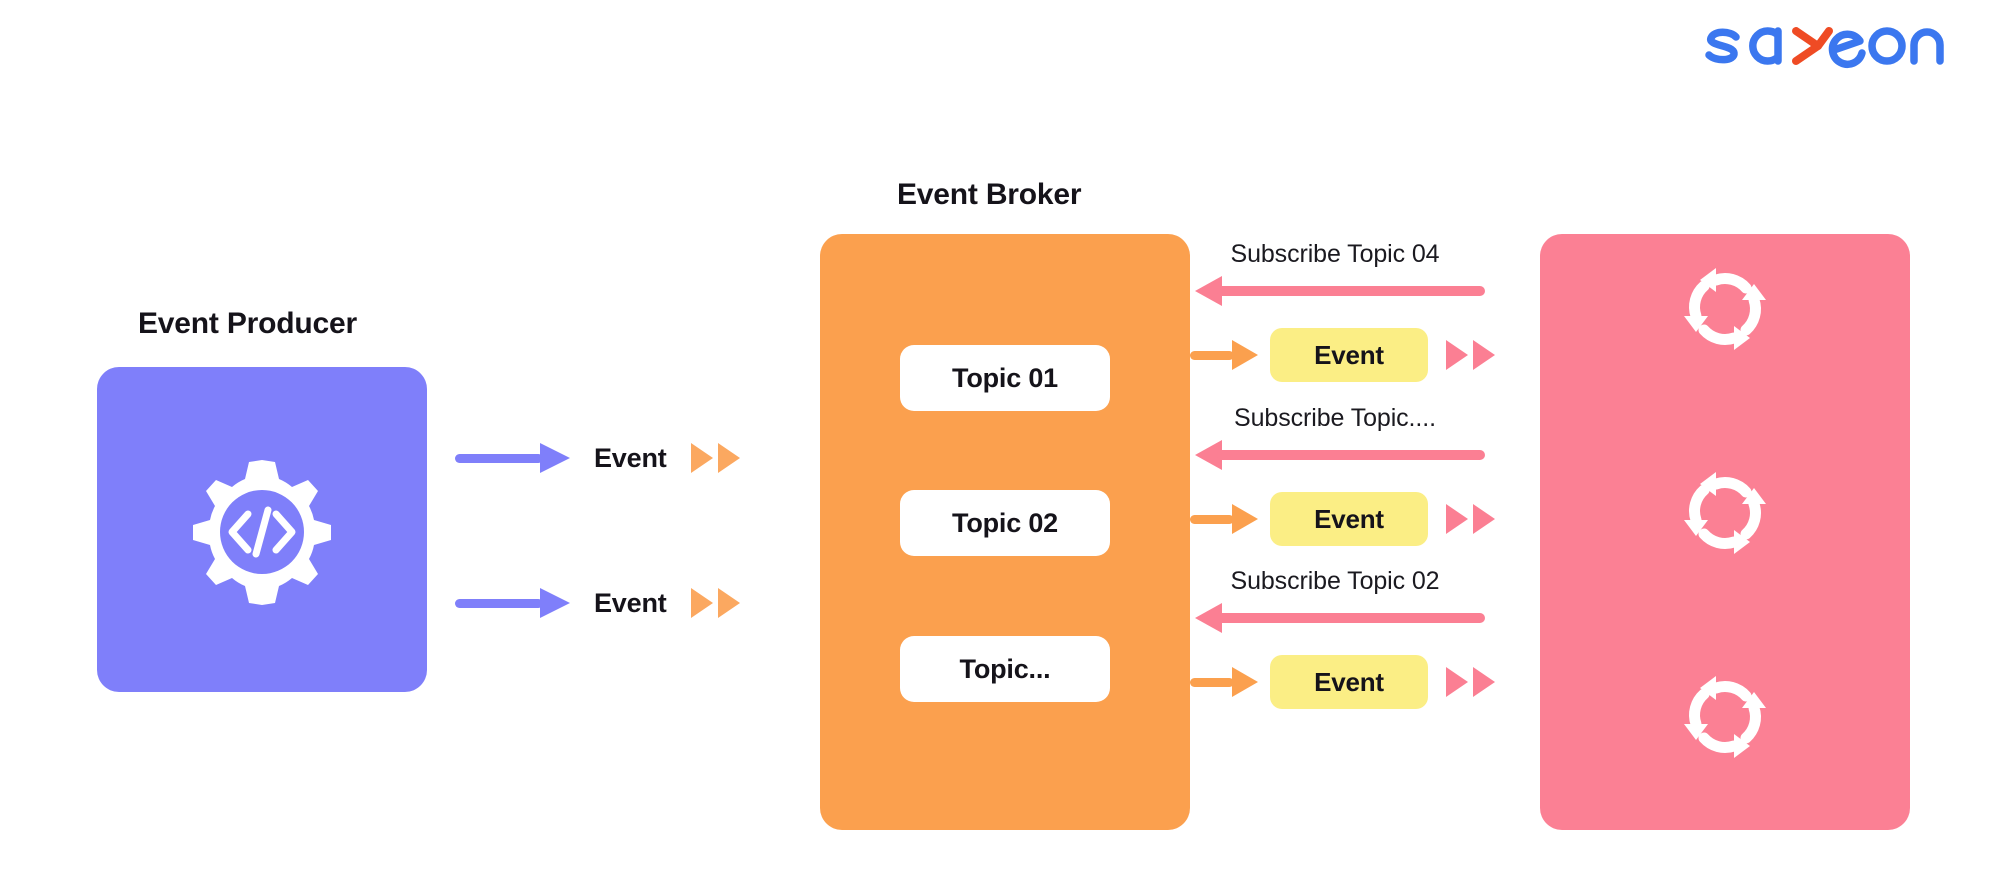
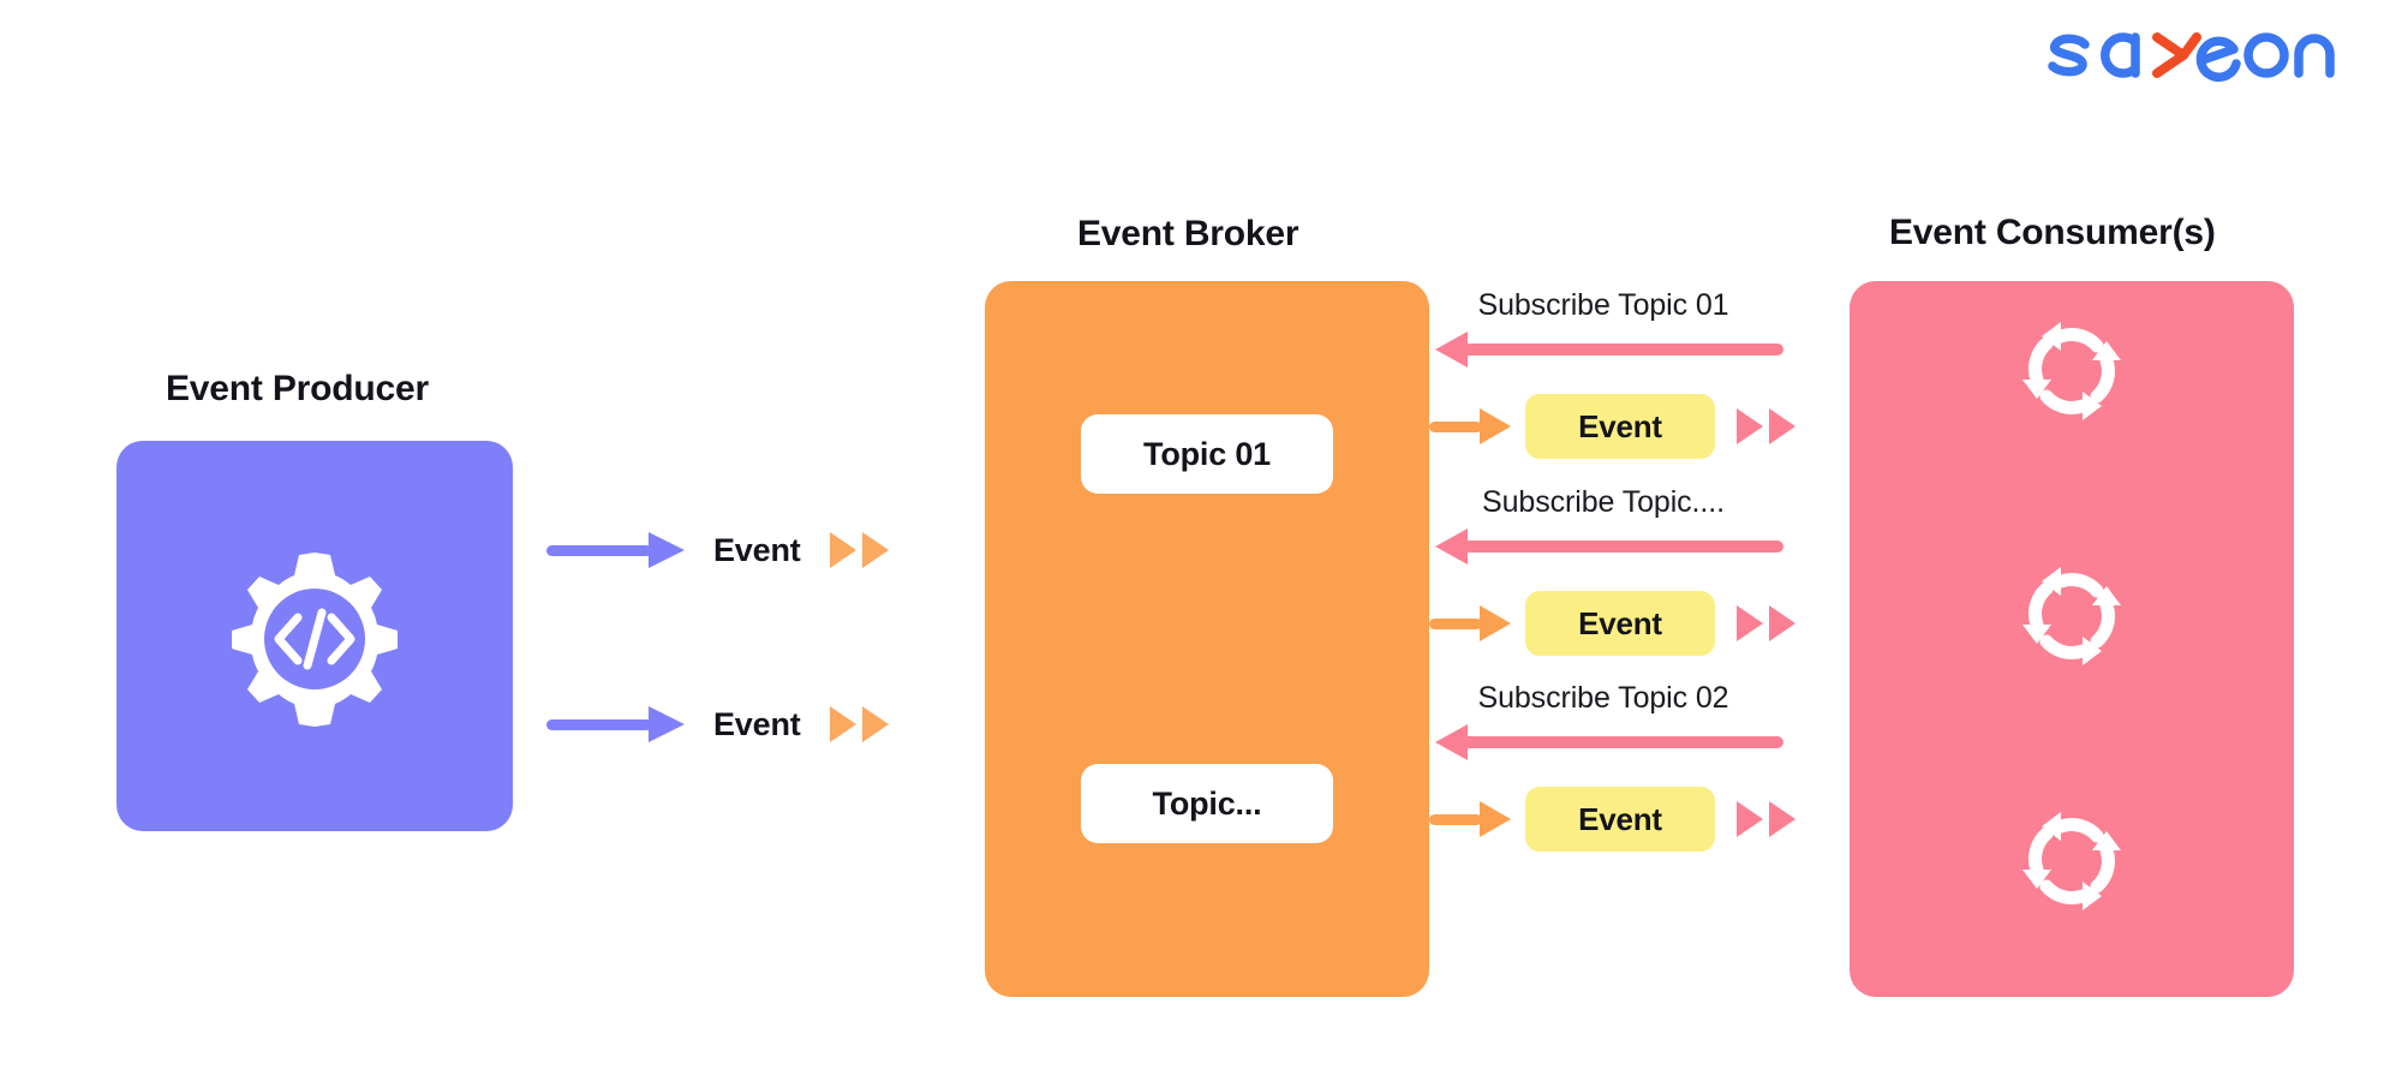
  Event Producer
  Event
  Event
  Event Broker
  Topic 01
- Topic 02
  Topic...
- Subscribe Topic 04
+ Subscribe Topic 01
  Event
  Subscribe Topic....
  Event
  Subscribe Topic 02
  Event
+ Event Consumer(s)
